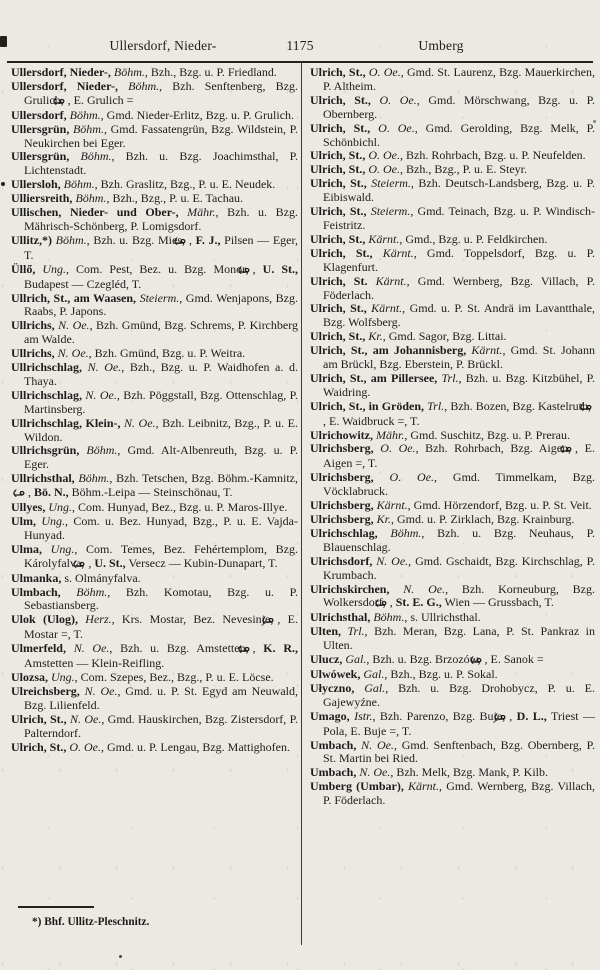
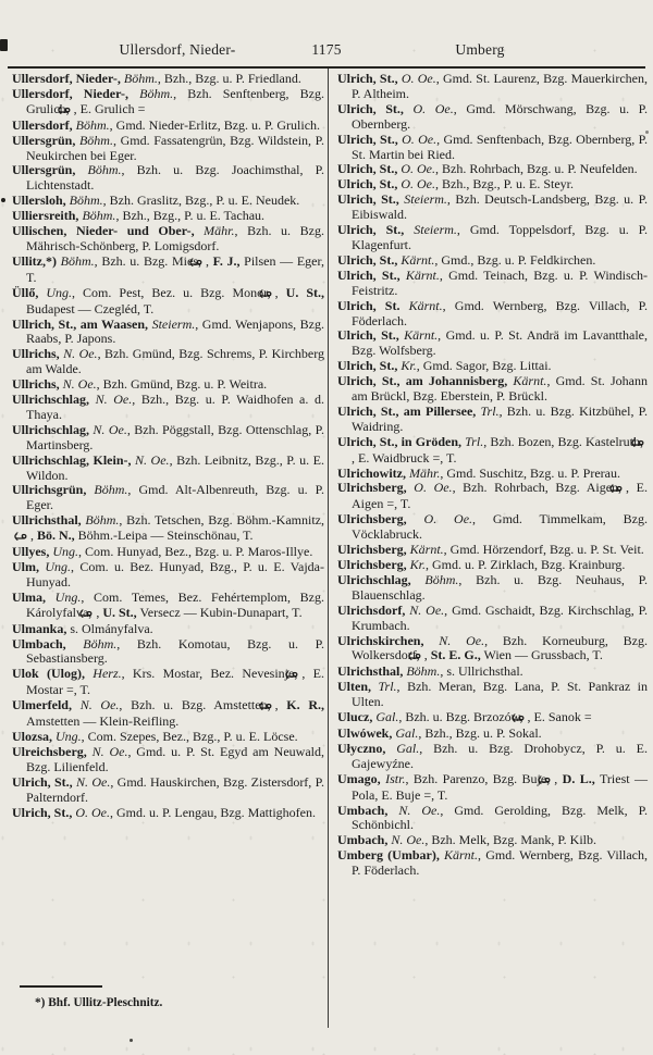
  Ullersdorf, Nieder-
  1175
  Umberg
  Ullersdorf, Nieder-, Böhm., Bzh., Bzg. u. P. Friedland.
  Ullersdorf, Nieder-, Böhm., Bzh. Senftenberg, Bzg. Grulich , E. Grulich =
  Ullersdorf, Böhm., Gmd. Nieder-Erlitz, Bzg. u. P. Grulich.
  Ullersgrün, Böhm., Gmd. Fassatengrün, Bzg. Wildstein, P. Neukirchen bei Eger.
  Ullersgrün, Böhm., Bzh. u. Bzg. Joachimsthal, P. Lichtenstadt.
  Ullersloh, Böhm., Bzh. Graslitz, Bzg., P. u. E. Neudek.
  Ulliersreith, Böhm., Bzh., Bzg., P. u. E. Tachau.
  Ullischen, Nieder- und Ober-, Mähr., Bzh. u. Bzg. Mährisch-Schönberg, P. Lomigsdorf.
  Ullitz,*) Böhm., Bzh. u. Bzg. Mis , F. J., Pilsen — Eger, T.
  Üllő, Ung., Com. Pest, Bez. u. Bzg. Monr , U. St., Budapest — Czegléd, T.
  Ullrich, St., am Waasen, Steierm., Gmd. Wenjapons, Bzg. Raabs, P. Japons.
  Ullrichs, N. Oe., Bzh. Gmünd, Bzg. Schrems, P. Kirchberg am Walde.
  Ullrichs, N. Oe., Bzh. Gmünd, Bzg. u. P. Weitra.
  Ullrichschlag, N. Oe., Bzh., Bzg. u. P. Waidhofen a. d. Thaya.
  Ullrichschlag, N. Oe., Bzh. Pöggstall, Bzg. Ottenschlag, P. Martinsberg.
  Ullrichschlag, Klein-, N. Oe., Bzh. Leibnitz, Bzg., P. u. E. Wildon.
  Ullrichsgrün, Böhm., Gmd. Alt-Albenreuth, Bzg. u. P. Eger.
  Ullrichsthal, Böhm., Bzh. Tetschen, Bzg. Böhm.-Kamnitz,, Bö. N., Böhm.-Leipa — Steinschönau, T.
  Ullyes, Ung., Com. Hunyad, Bez., Bzg. u. P. Maros-Illye.
  Ulm, Ung., Com. u. Bez. Hunyad, Bzg., P. u. E. Vajda-Hunyad.
  Ulma, Ung., Com. Temes, Bez. Fehértemplom, Bzg. Károlyfalva , U. St., Versecz — Kubin-Dunapart, T.
  Ulmanka, s. Olmányfalva.
  Ulmbach, Böhm., Bzh. Komotau, Bzg. u. P. Sebastiansberg.
  Ulok (Ulog), Herz., Krs. Mostar, Bez. Nevesine , E. Mostar =, T.
  Ulmerfeld, N. Oe., Bzh. u. Bzg. Amstetten , K. R., Amstetten — Klein-Reifling.
  Ulozsa, Ung., Com. Szepes, Bez., Bzg., P. u. E. Löcse.
  Ulreichsberg, N. Oe., Gmd. u. P. St. Egyd am Neuwald, Bzg. Lilienfeld.
  Ulrich, St., N. Oe., Gmd. Hauskirchen, Bzg. Zistersdorf, P. Palterndorf.
  Ulrich, St., O. Oe., Gmd. u. P. Lengau, Bzg. Mattighofen.
  Ulrich, St., O. Oe., Gmd. St. Laurenz, Bzg. Mauerkirchen, P. Altheim.
  Ulrich, St., O. Oe., Gmd. Mörschwang, Bzg. u. P. Obernberg.
- Ulrich, St., O. Oe., Gmd. Gerolding, Bzg. Melk, P. Schönbichl.
+ Ulrich, St., O. Oe., Gmd. Senftenbach, Bzg. Obernberg, P. St. Martin bei Ried.
  Ulrich, St., O. Oe., Bzh. Rohrbach, Bzg. u. P. Neufelden.
  Ulrich, St., O. Oe., Bzh., Bzg., P. u. E. Steyr.
  Ulrich, St., Steierm., Bzh. Deutsch-Landsberg, Bzg. u. P. Eibiswald.
- Ulrich, St., Steierm., Gmd. Teinach, Bzg. u. P. Windisch-Feistritz.
+ Ulrich, St., Steierm., Gmd. Toppelsdorf, Bzg. u. P. Klagenfurt.
  Ulrich, St., Kärnt., Gmd., Bzg. u. P. Feldkirchen.
- Ulrich, St., Kärnt., Gmd. Toppelsdorf, Bzg. u. P. Klagenfurt.
+ Ulrich, St., Kärnt., Gmd. Teinach, Bzg. u. P. Windisch-Feistritz.
  Ulrich, St. Kärnt., Gmd. Wernberg, Bzg. Villach, P. Föderlach.
  Ulrich, St., Kärnt., Gmd. u. P. St. Andrä im Lavantthale, Bzg. Wolfsberg.
  Ulrich, St., Kr., Gmd. Sagor, Bzg. Littai.
  Ulrich, St., am Johannisberg, Kärnt., Gmd. St. Johann am Brückl, Bzg. Eberstein, P. Brückl.
  Ulrich, St., am Pillersee, Trl., Bzh. u. Bzg. Kitzbühel, P. Waidring.
  Ulrich, St., in Gröden, Trl., Bzh. Bozen, Bzg. Kastelruth, E. Waidbruck =, T.
  Ulrichowitz, Mähr., Gmd. Suschitz, Bzg. u. P. Prerau.
  Ulrichsberg, O. Oe., Bzh. Rohrbach, Bzg. Aigen , E. Aigen =, T.
  Ulrichsberg, O. Oe., Gmd. Timmelkam, Bzg. Vöcklabruck.
  Ulrichsberg, Kärnt., Gmd. Hörzendorf, Bzg. u. P. St. Veit.
  Ulrichsberg, Kr., Gmd. u. P. Zirklach, Bzg. Krainburg.
  Ulrichschlag, Böhm., Bzh. u. Bzg. Neuhaus, P. Blauenschlag.
  Ulrichsdorf, N. Oe., Gmd. Gschaidt, Bzg. Kirchschlag, P. Krumbach.
  Ulrichskirchen, N. Oe., Bzh. Korneuburg, Bzg. Wolkersdof , St. E. G., Wien — Grussbach, T.
  Ulrichsthal, Böhm., s. Ullrichsthal.
  Ulten, Trl., Bzh. Meran, Bzg. Lana, P. St. Pankraz in Ulten.
  Ulucz, Gal., Bzh. u. Bzg. Brzozów , E. Sanok =
  Ulwówek, Gal., Bzh., Bzg. u. P. Sokal.
  Ułyczno, Gal., Bzh. u. Bzg. Drohobycz, P. u. E. Gajewyźne.
  Umago, Istr., Bzh. Parenzo, Bzg. Bue , D. L., Triest — Pola, E. Buje =, T.
- Umbach, N. Oe., Gmd. Senftenbach, Bzg. Obernberg, P. St. Martin bei Ried.
+ Umbach, N. Oe., Gmd. Gerolding, Bzg. Melk, P. Schönbichl.
  Umbach, N. Oe., Bzh. Melk, Bzg. Mank, P. Kilb.
  Umberg (Umbar), Kärnt., Gmd. Wernberg, Bzg. Villach, P. Föderlach.
  *) Bhf. Ullitz-Pleschnitz.
